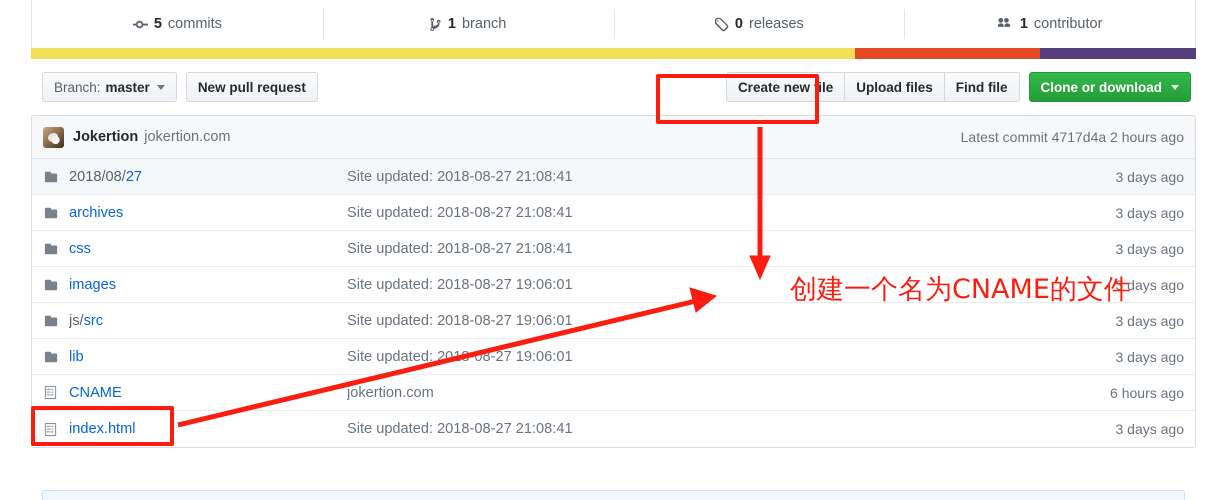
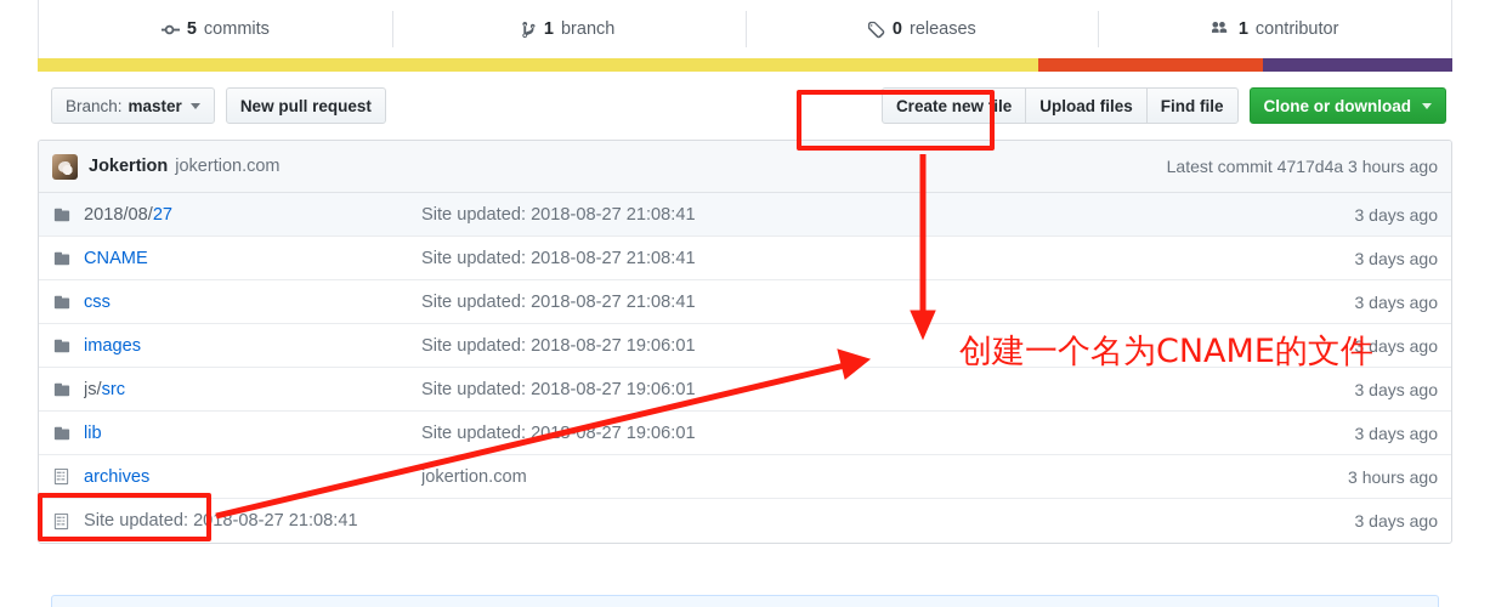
  5
  commits
  1
  branch
  0
  releases
  1
  contributor
  Branch:
  master
  New pull request
  Create new file
  Upload files
  Find file
  Clone or download
  Jokertion
  jokertion.com
- Latest commit 4717d4a 2 hours ago
+ Latest commit 4717d4a 3 hours ago
  2018/08/27
  Site updated: 2018-08-27 21:08:41
  3 days ago
- archives
+ CNAME
  Site updated: 2018-08-27 21:08:41
  3 days ago
  css
  Site updated: 2018-08-27 21:08:41
  3 days ago
  images
  Site updated: 2018-08-27 19:06:01
  3 days ago
  js/src
  Site updated: 2018-08-27 19:06:01
  3 days ago
  lib
  Site updated: 2008-27 19:06:01
  3 days ago
- CNAME
+ archives
  jokertion.com
- 6 hours ago
+ 3 hours ago
- index.html
  Site updated: 2018-08-27 21:08:41
  3 days ago
  创建一个名为CNAME的文件
